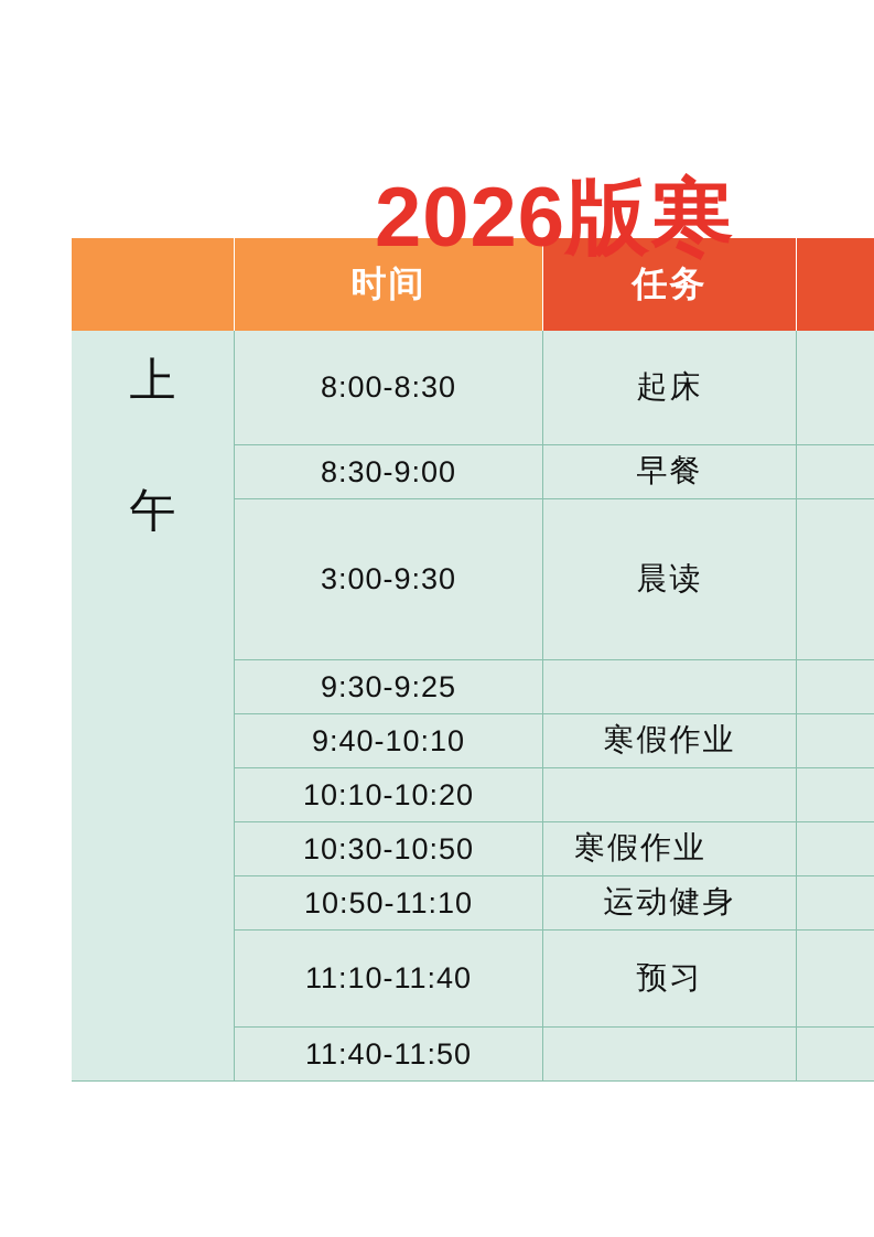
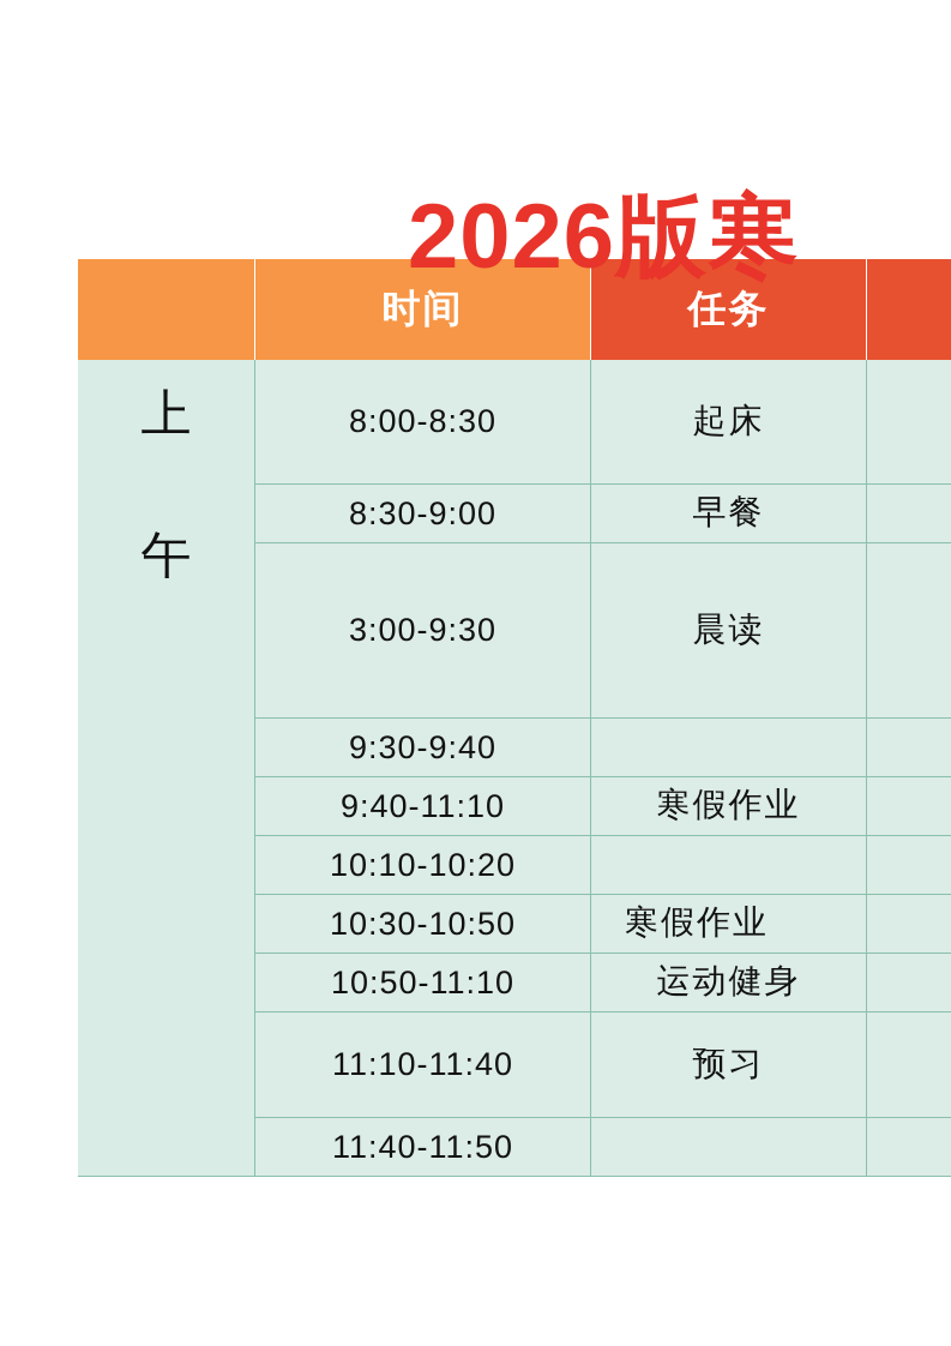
  2026版寒
  时间
  任务
  上
  午
  8:00-8:30
  8:30-9:00
  3:00-9:30
- 9:30-9:25
+ 9:30-9:40
- 9:40-10:10
+ 9:40-11:10
  10:10-10:20
  10:30-10:50
  10:50-11:10
  11:10-11:40
  11:40-11:50
  起床
  早餐
  晨读
  寒假作业
  寒假作业
  运动健身
  预习
